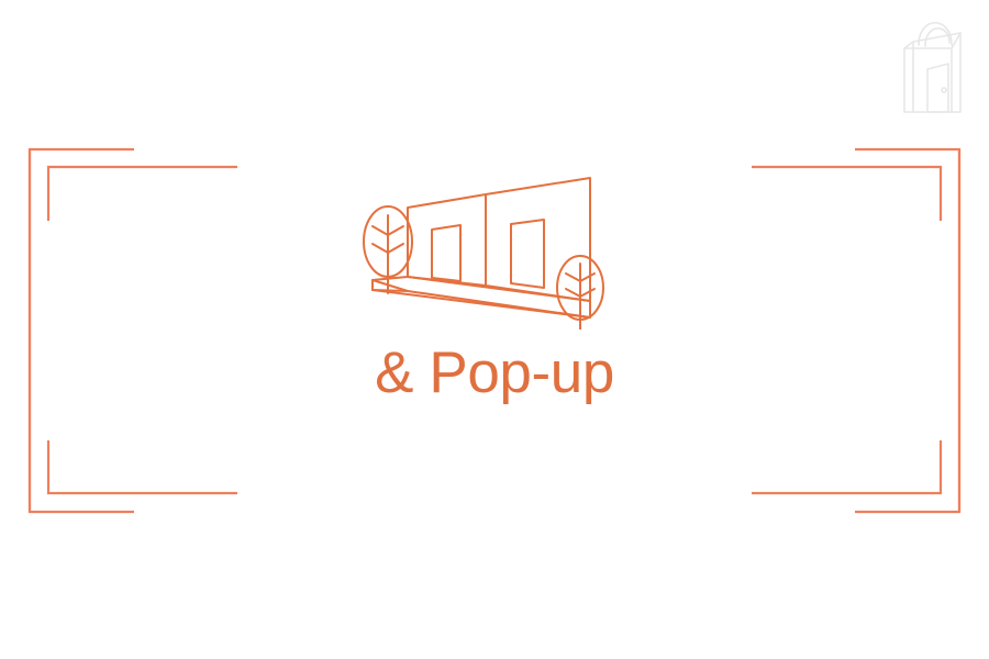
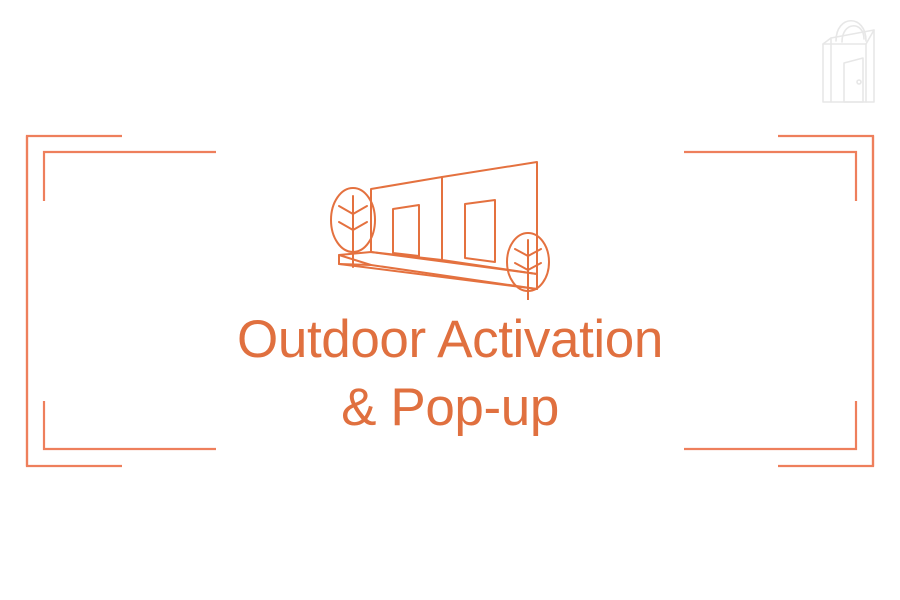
+ Outdoor Activation
  & Pop-up
